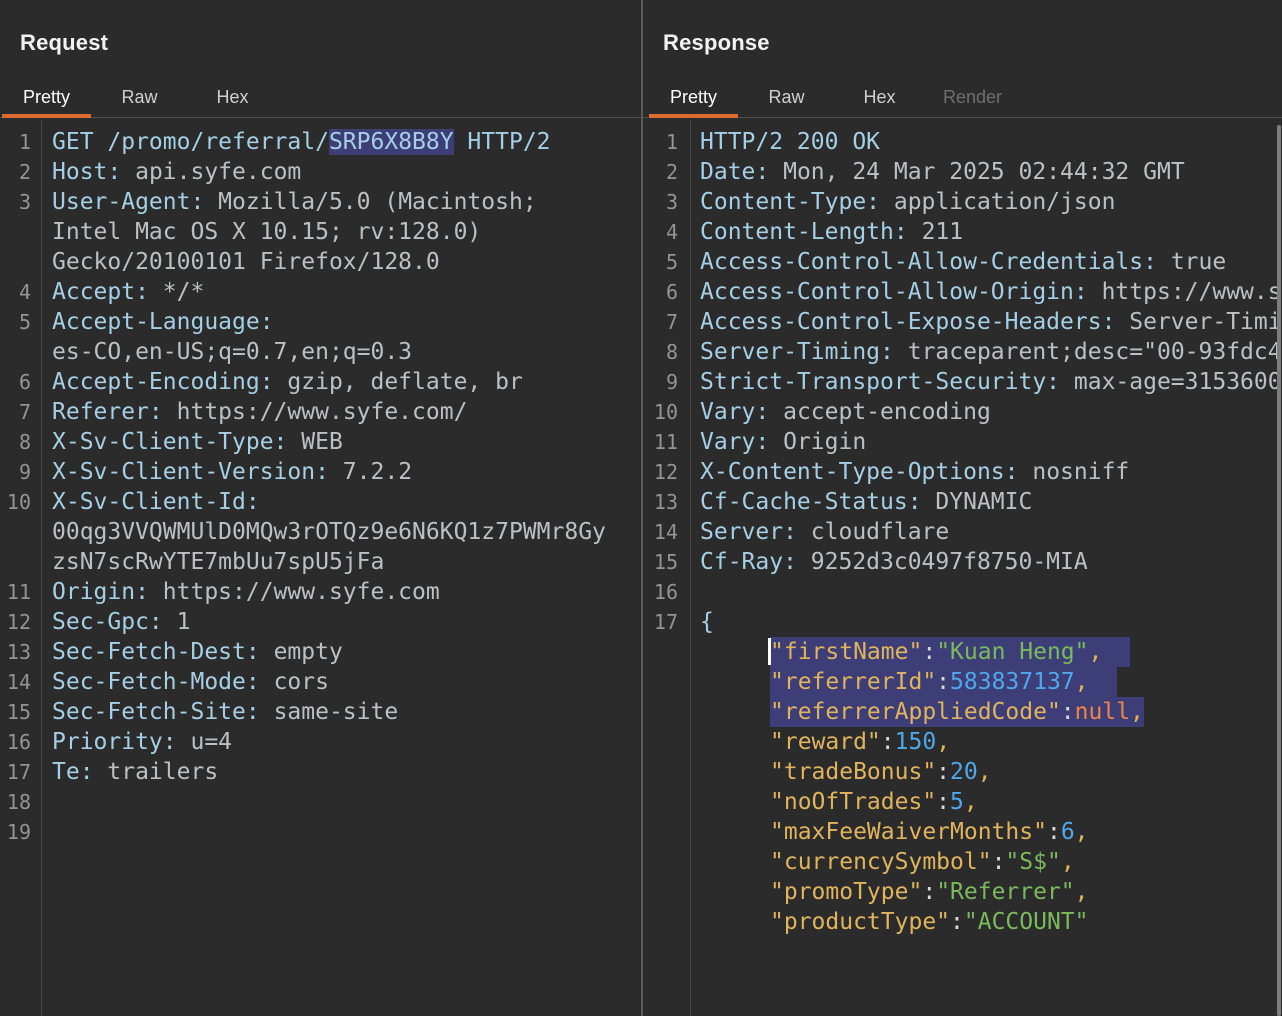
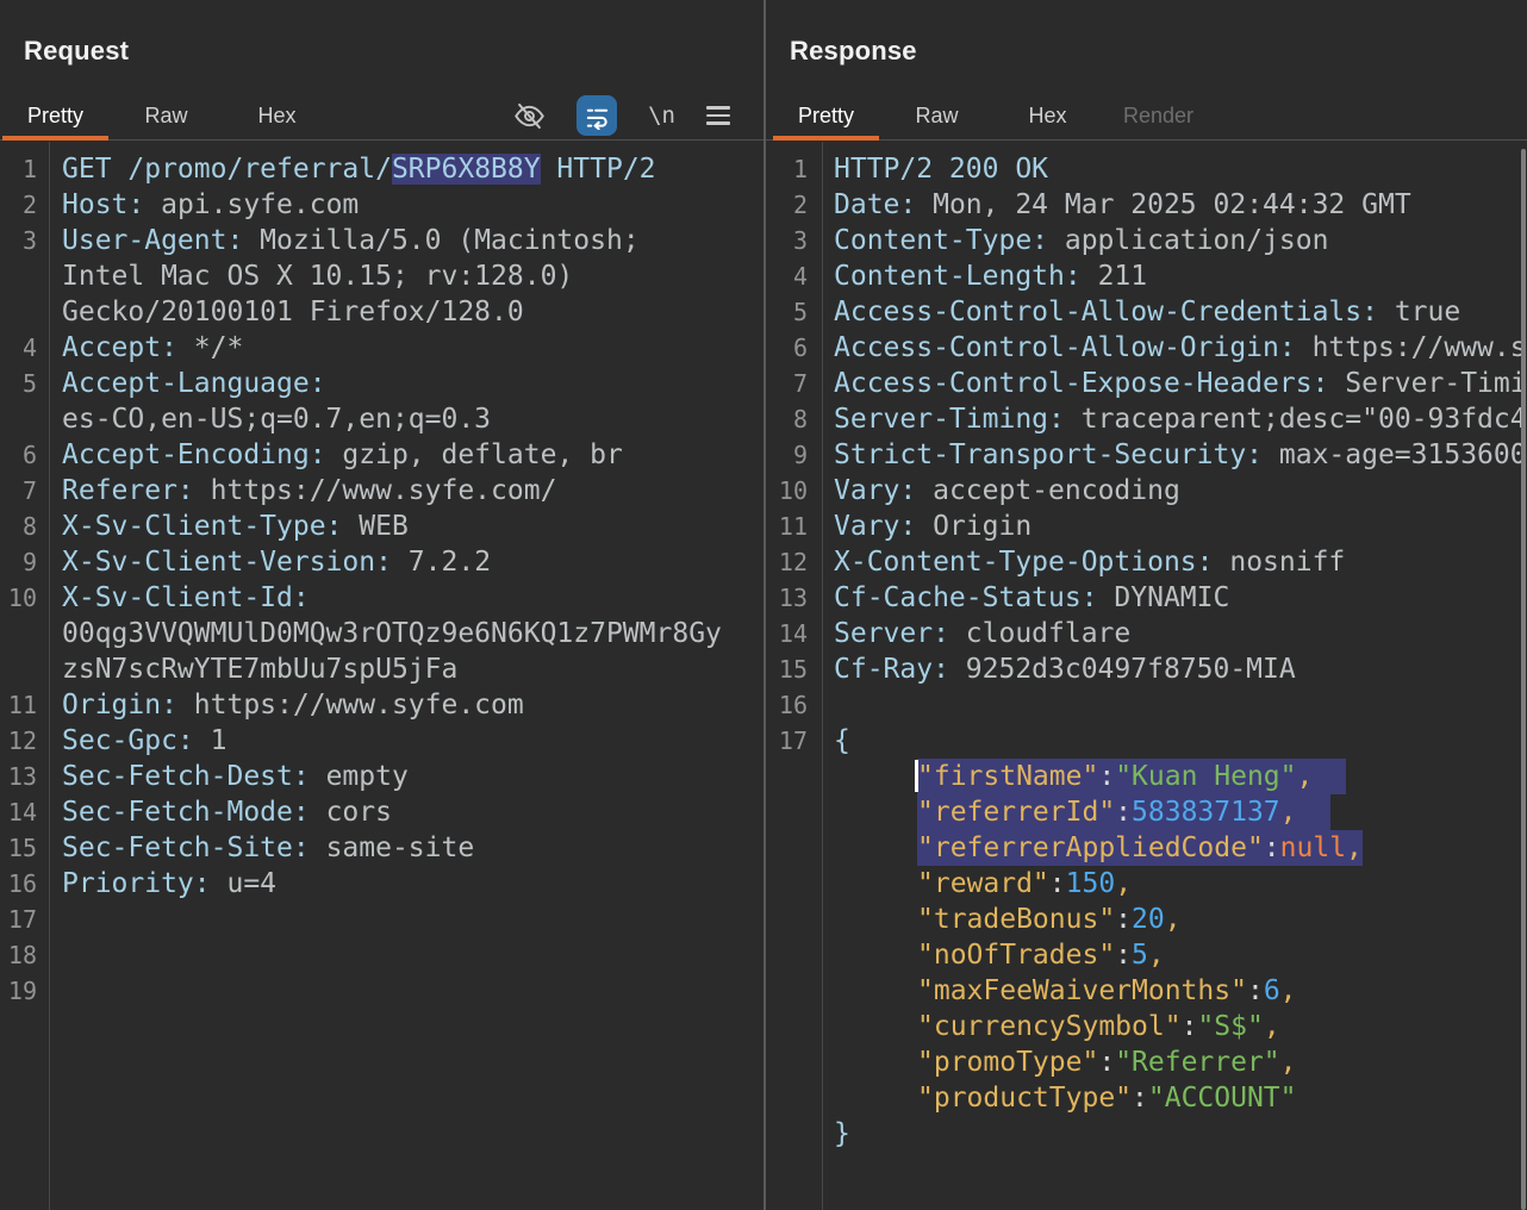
  Request
  Pretty
  Raw
  Hex
+ \n
  1
  GET /promo/referral/SRP6X8B8Y HTTP/2
  2
  Host: api.syfe.com
  3
  User-Agent: Mozilla/5.0 (Macintosh;
  Intel Mac OS X 10.15; rv:128.0)
  Gecko/20100101 Firefox/128.0
  4
  Accept: */*
  5
  Accept-Language:
  es-CO,en-US;q=0.7,en;q=0.3
  6
  Accept-Encoding: gzip, deflate, br
  7
  Referer: https://www.syfe.com/
  8
  X-Sv-Client-Type: WEB
  9
  X-Sv-Client-Version: 7.2.2
  10
  X-Sv-Client-Id:
  00qg3VVQWMUlD0MQw3rOTQz9e6N6KQ1z7PWMr8Gy
  zsN7scRwYTE7mbUu7spU5jFa
  11
  Origin: https://www.syfe.com
  12
  Sec-Gpc: 1
  13
  Sec-Fetch-Dest: empty
  14
  Sec-Fetch-Mode: cors
  15
  Sec-Fetch-Site: same-site
  16
  Priority: u=4
  17
- Te: trailers
  18
  19
  Response
  Pretty
  Raw
  Hex
  Render
  1
  HTTP/2 200 OK
  2
  Date: Mon, 24 Mar 2025 02:44:32 GMT
  3
  Content-Type: application/json
  4
  Content-Length: 211
  5
  Access-Control-Allow-Credentials: true
  6
  Access-Control-Allow-Origin: https://www.s
  7
  Access-Control-Expose-Headers: Server-Timi
  8
  Server-Timing: traceparent;desc="00-93fdc4
  9
  Strict-Transport-Security: max-age=3153600
  10
  Vary: accept-encoding
  11
  Vary: Origin
  12
  X-Content-Type-Options: nosniff
  13
  Cf-Cache-Status: DYNAMIC
  14
  Server: cloudflare
  15
  Cf-Ray: 9252d3c0497f8750-MIA
  16
  17
  {
  "firstName":"Kuan Heng",
  "referrerId":583837137,
  "referrerAppliedCode":null,
  "reward":150,
  "tradeBonus":20,
  "noOfTrades":5,
  "maxFeeWaiverMonths":6,
  "currencySymbol":"S$",
  "promoType":"Referrer",
  "productType":"ACCOUNT"
+ }
